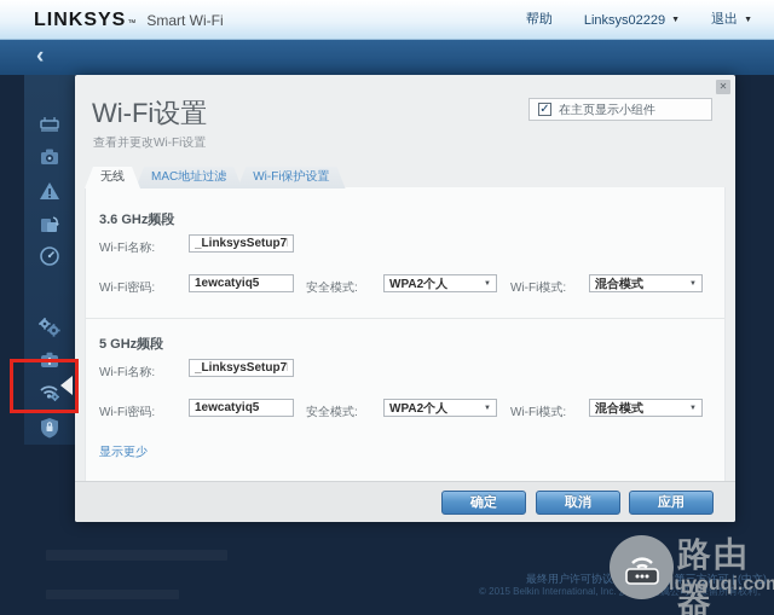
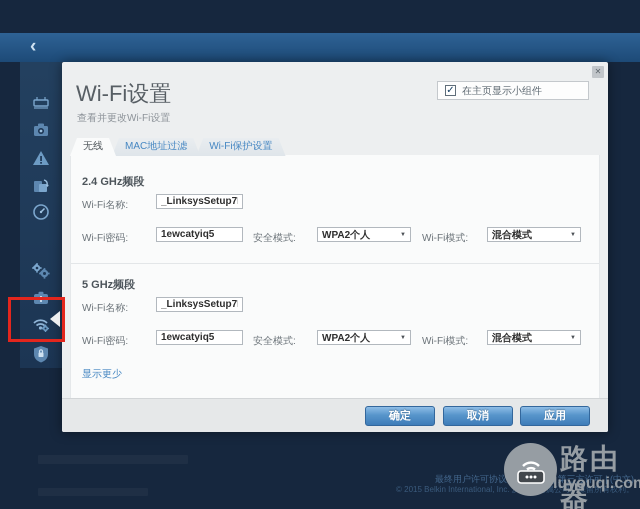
- LINKSYS
- Smart Wi-Fi
- 帮助
- Linksys02229
- 退出
  ‹
  ✕
  Wi-Fi设置
  查看并更改Wi-Fi设置
  ✓
  在主页显示小组件
  无线
  MAC地址过滤
  Wi-Fi保护设置
- 3.6 GHz频段
+ 2.4 GHz频段
  Wi-Fi名称:
  _LinksysSetup7
  Wi-Fi密码:
  1ewcatyiq5
  安全模式:
  WPA2个人
  Wi-Fi模式:
  混合模式
  5 GHz频段
  Wi-Fi名称:
  _LinksysSetup7
  Wi-Fi密码:
  1ewcatyiq5
  安全模式:
  WPA2个人
  Wi-Fi模式:
  混合模式
  显示更少
  确定
  取消
  应用
  最终用户许可协议 第三方许可 | (中文)
  © 2015 Belkin International, Inc.属公司。保留所有权利。
  路由器
  luyouqi.co
